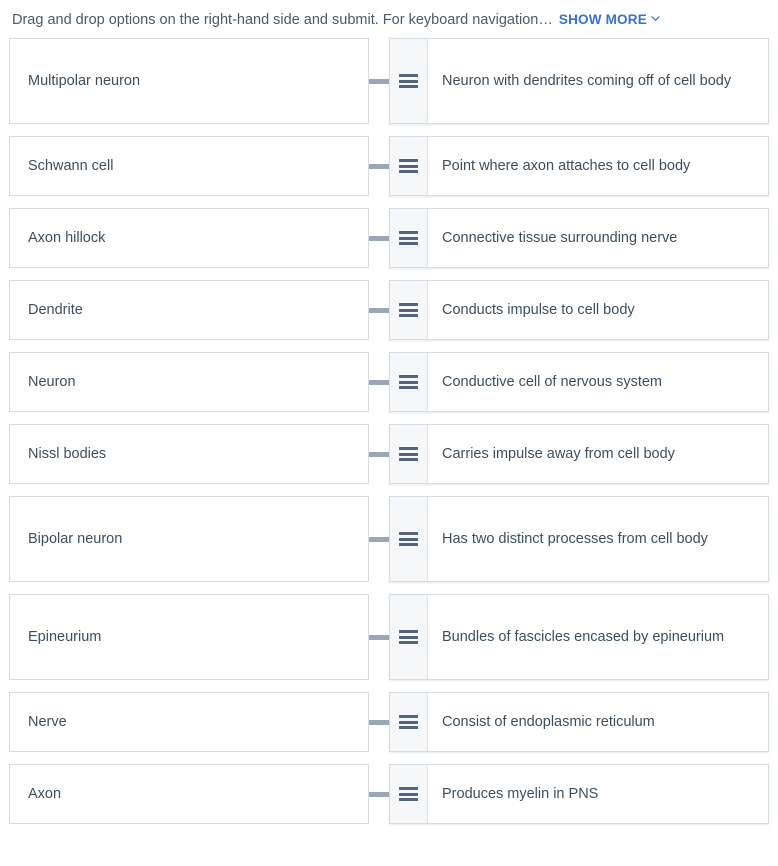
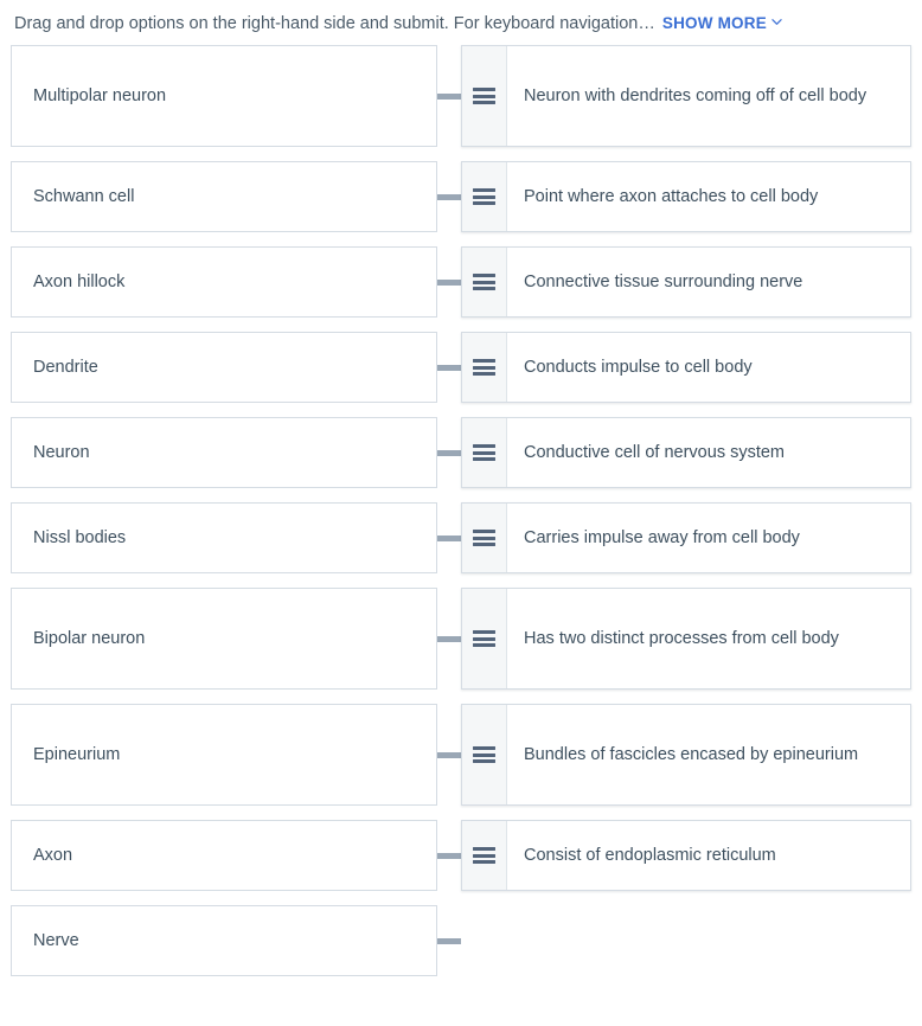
  Drag and drop options on the right-hand side and submit. For keyboard navigation…
  SHOW MORE
  Multipolar neuron
  Neuron with dendrites coming off of cell body
  Schwann cell
  Point where axon attaches to cell body
  Axon hillock
  Connective tissue surrounding nerve
  Dendrite
  Conducts impulse to cell body
  Neuron
  Conductive cell of nervous system
  Nissl bodies
  Carries impulse away from cell body
  Bipolar neuron
  Has two distinct processes from cell body
  Epineurium
  Bundles of fascicles encased by epineurium
- Nerve
+ Axon
  Consist of endoplasmic reticulum
- Axon
+ Nerve
- Produces myelin in PNS
